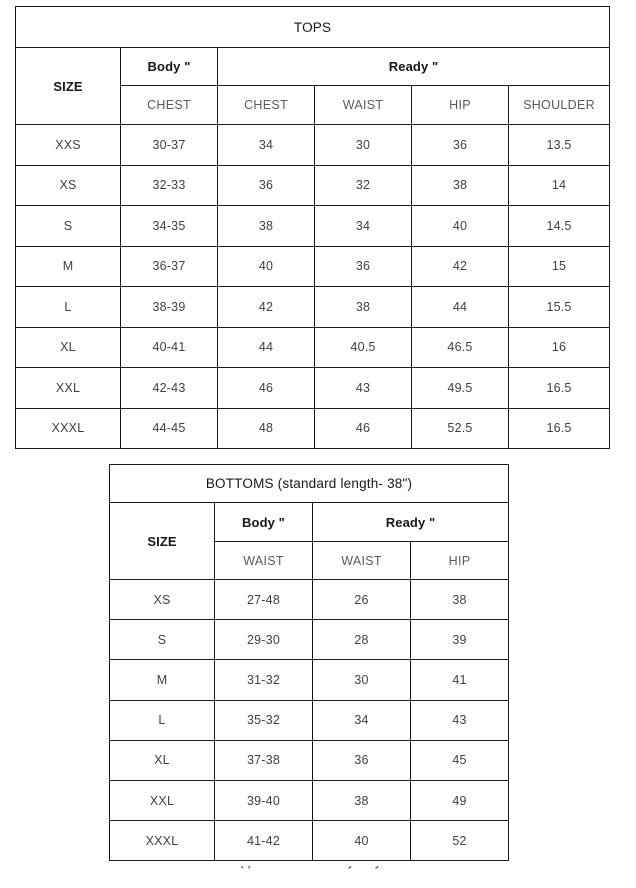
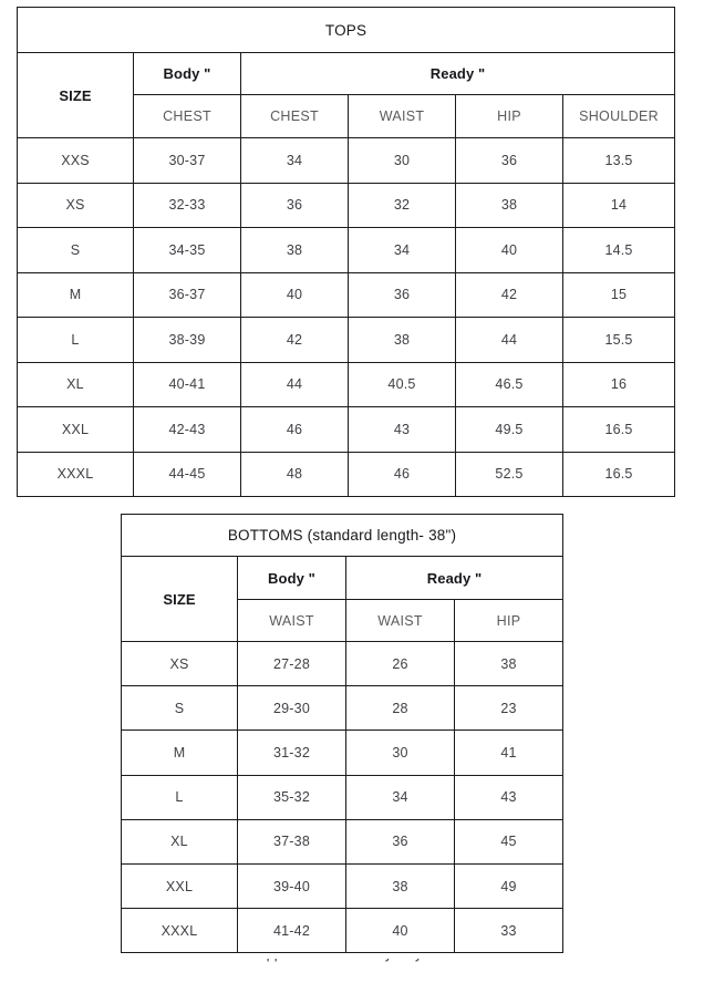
  TOPS
  SIZE	Body "	Ready "
  CHEST	CHEST	WAIST	HIP	SHOULDER
  XXS	30-37	34	30	36	13.5
  XS	32-33	36	32	38	14
  S	34-35	38	34	40	14.5
  M	36-37	40	36	42	15
  L	38-39	42	38	44	15.5
  XL	40-41	44	40.5	46.5	16
  XXL	42-43	46	43	49.5	16.5
  XXXL	44-45	48	46	52.5	16.5
  BOTTOMS (standard length- 38")
  SIZE	Body "	Ready "
  WAIST	WAIST	HIP
- XS	27-48	26	38
+ XS	27-28	26	38
- S	29-30	28	39
+ S	29-30	28	23
  M	31-32	30	41
  L	35-32	34	43
  XL	37-38	36	45
  XXL	39-40	38	49
- XXXL	41-42	40	52
+ XXXL	41-42	40	33
